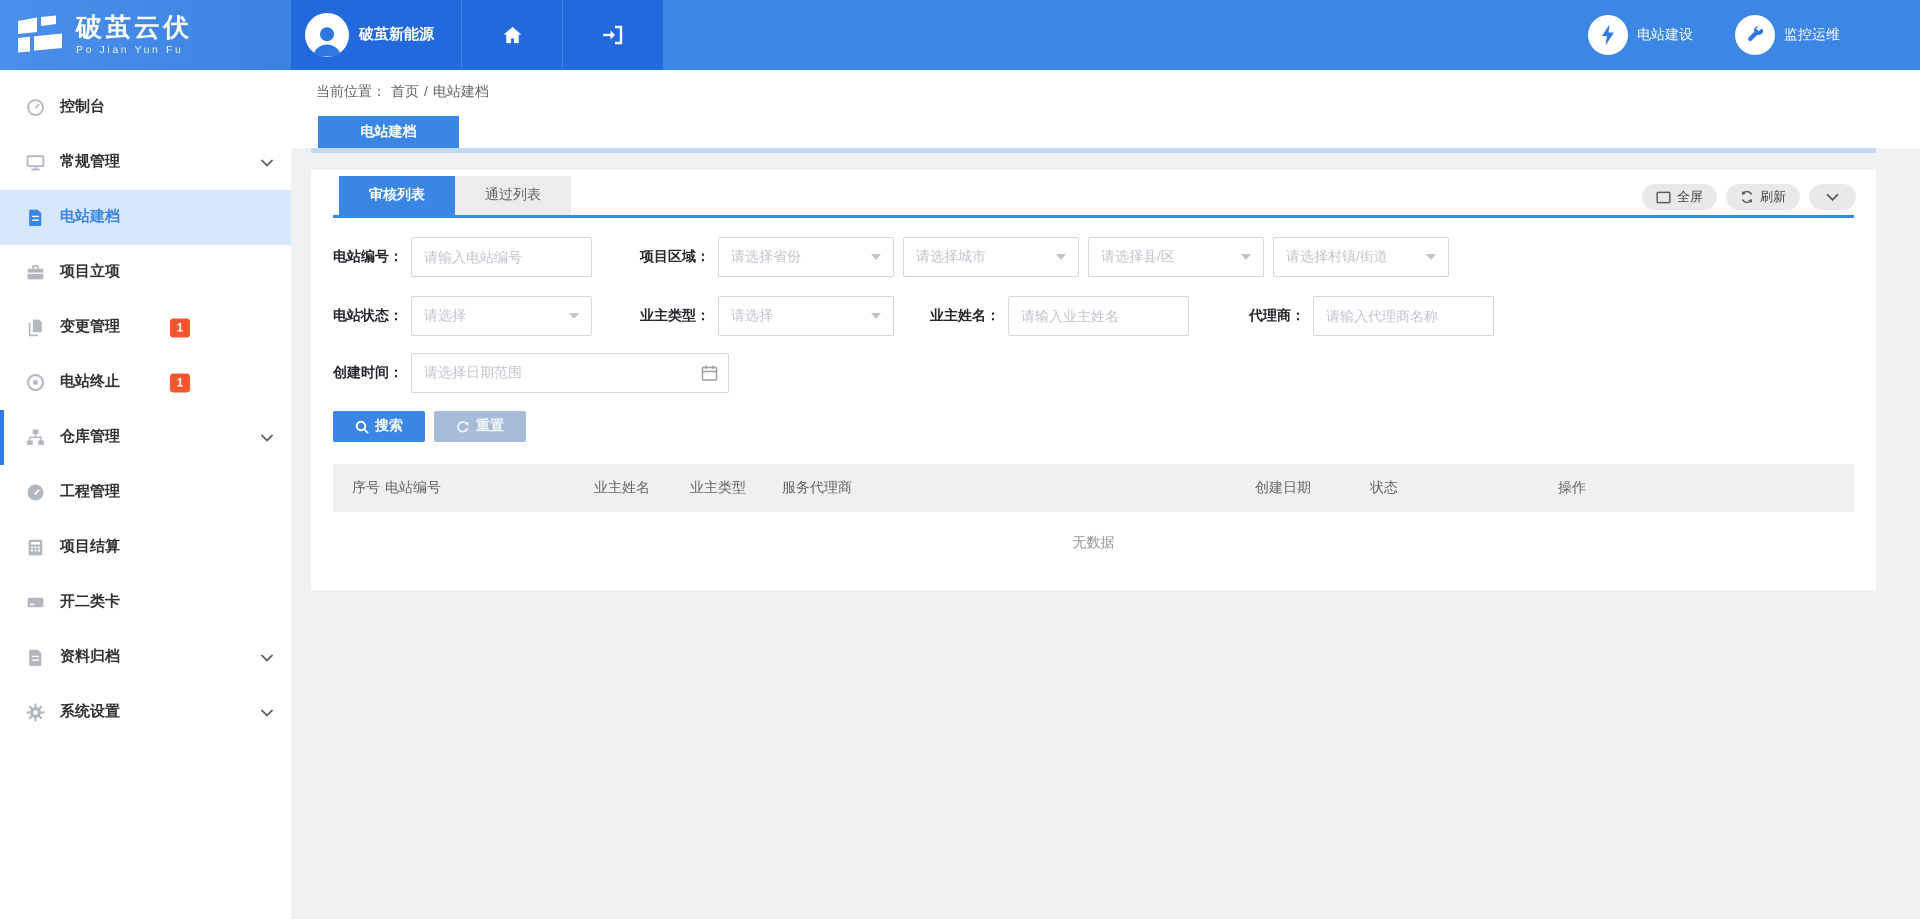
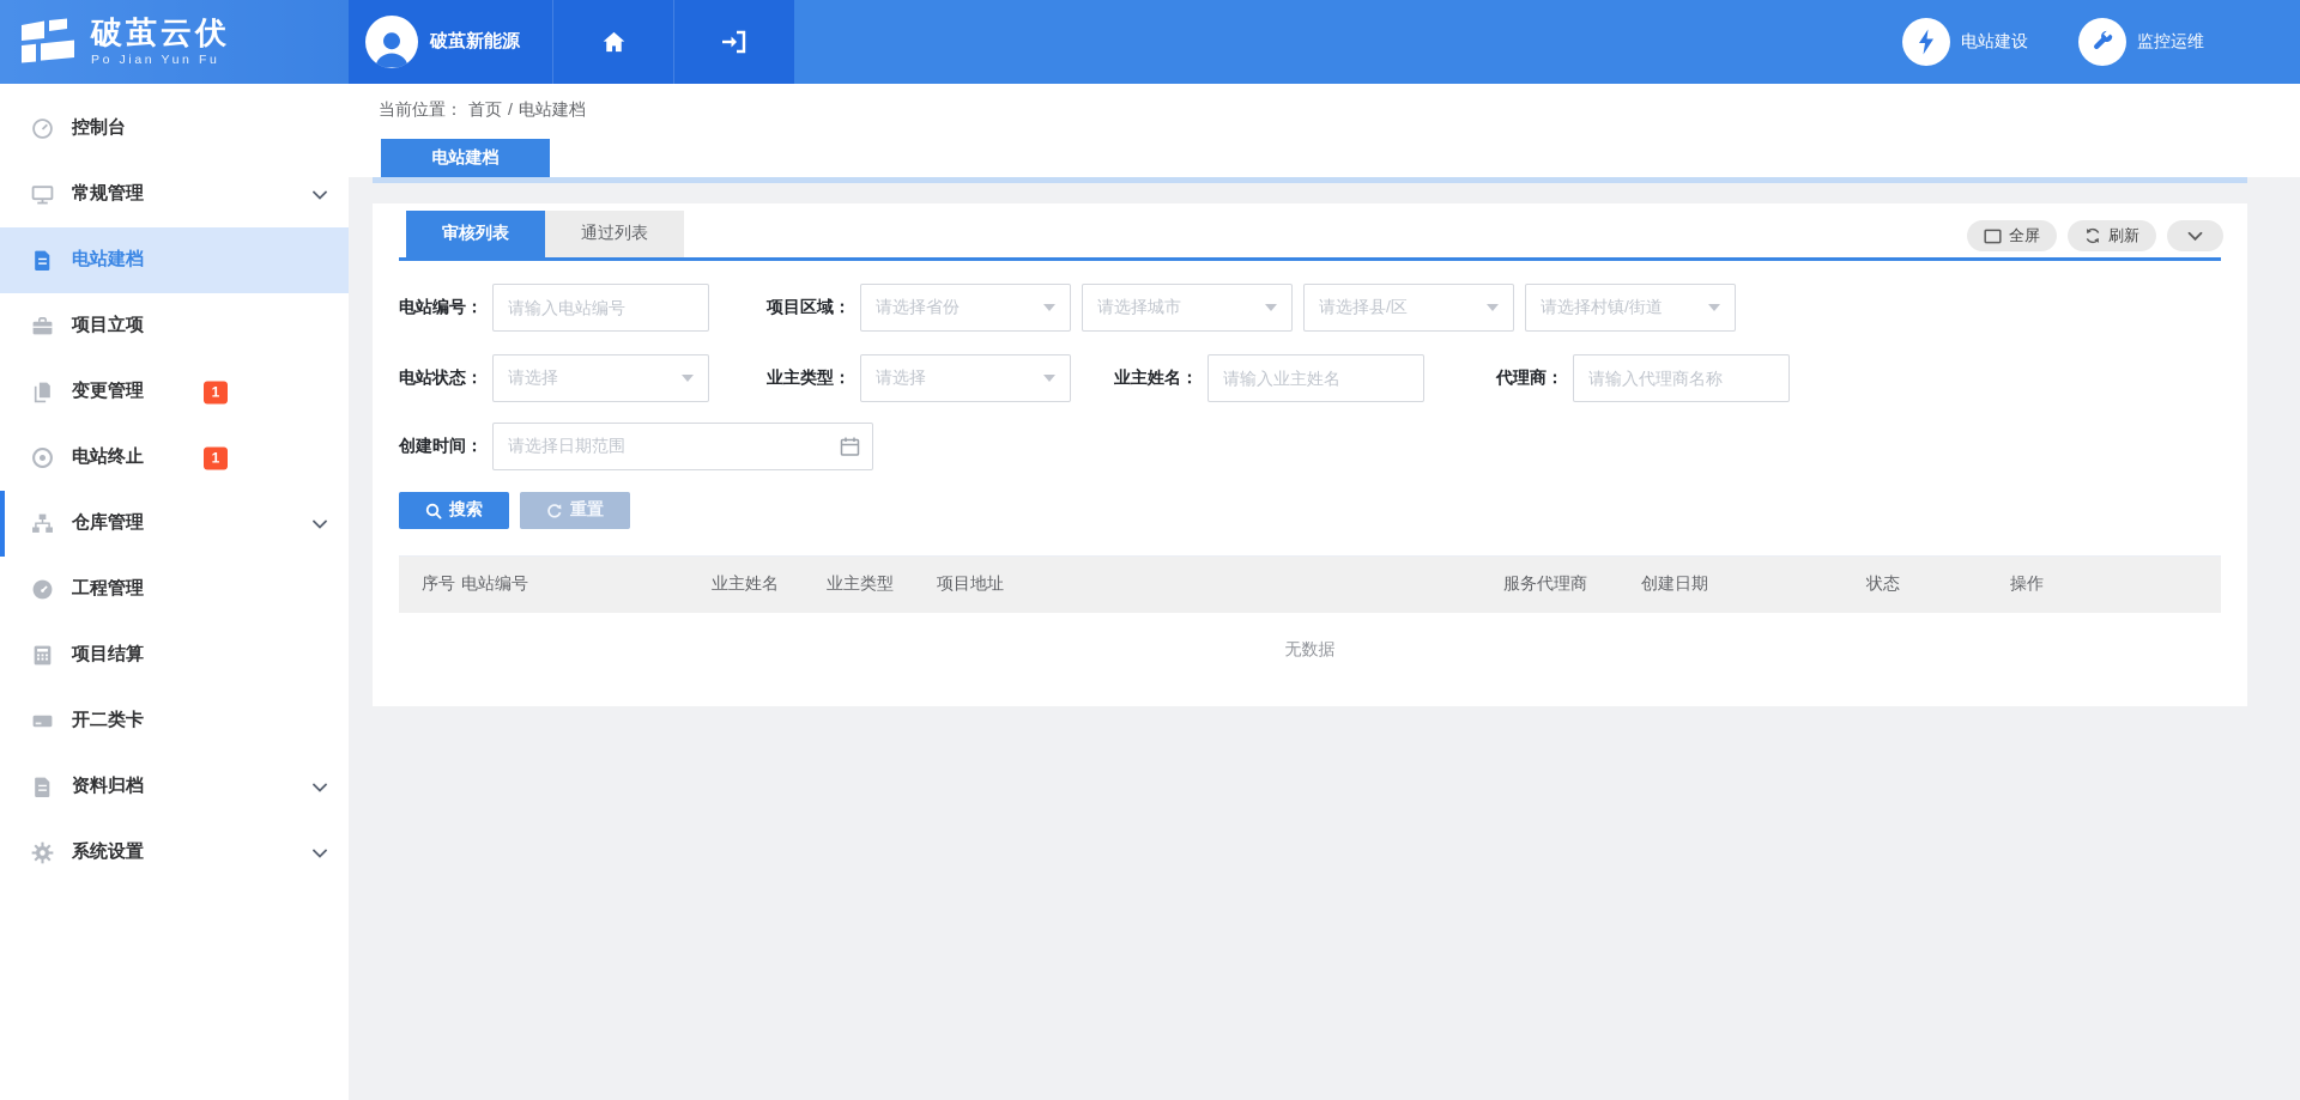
  破茧云伏
  Po Jian Yun Fu
  破茧新能源
  电站建设
  监控运维
  控制台
  常规管理
  电站建档
  项目立项
  变更管理
  1
  电站终止
  1
  仓库管理
  工程管理
  项目结算
  开二类卡
  资料归档
  系统设置
  当前位置：
  首页
  /
  电站建档
  电站建档
  审核列表
  通过列表
  全屏
  刷新
  电站编号：
  请输入电站编号
  项目区域：
  请选择省份
  请选择城市
  请选择县/区
  请选择村镇/街道
  电站状态：
  请选择
  业主类型：
  请选择
  业主姓名：
  请输入业主姓名
  代理商：
  请输入代理商名称
  创建时间：
  请选择日期范围
  搜索
  重置
  序号
  电站编号
  业主姓名
  业主类型
+ 项目地址
  服务代理商
  创建日期
  状态
  操作
  无数据
